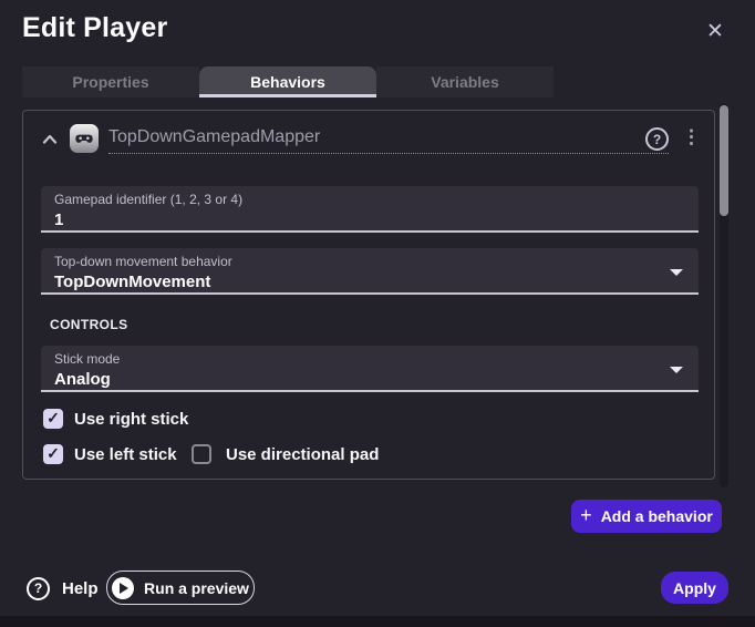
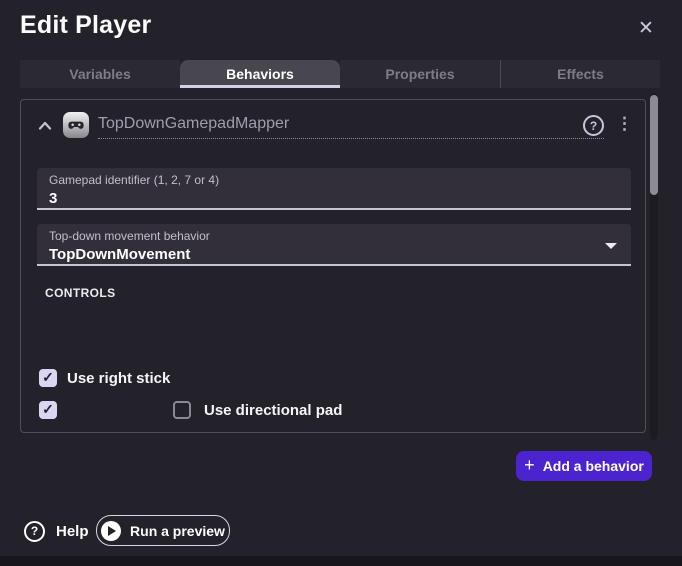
  Edit Player
  ✕
- Properties
+ Variables
  Behaviors
- Variables
+ Properties
+ Effects
  TopDownGamepadMapper
  ?
  ⋮
- Gamepad identifier (1, 2, 3 or 4)
+ Gamepad identifier (1, 2, 7 or 4)
- 1
+ 3
  Top-down movement behavior
  TopDownMovement
  CONTROLS
- Stick mode
- Analog
  ✓
  Use right stick
  ✓
- Use left stick
  Use directional pad
  +
  Add a behavior
  ?
  Help
  Run a preview
- Apply
